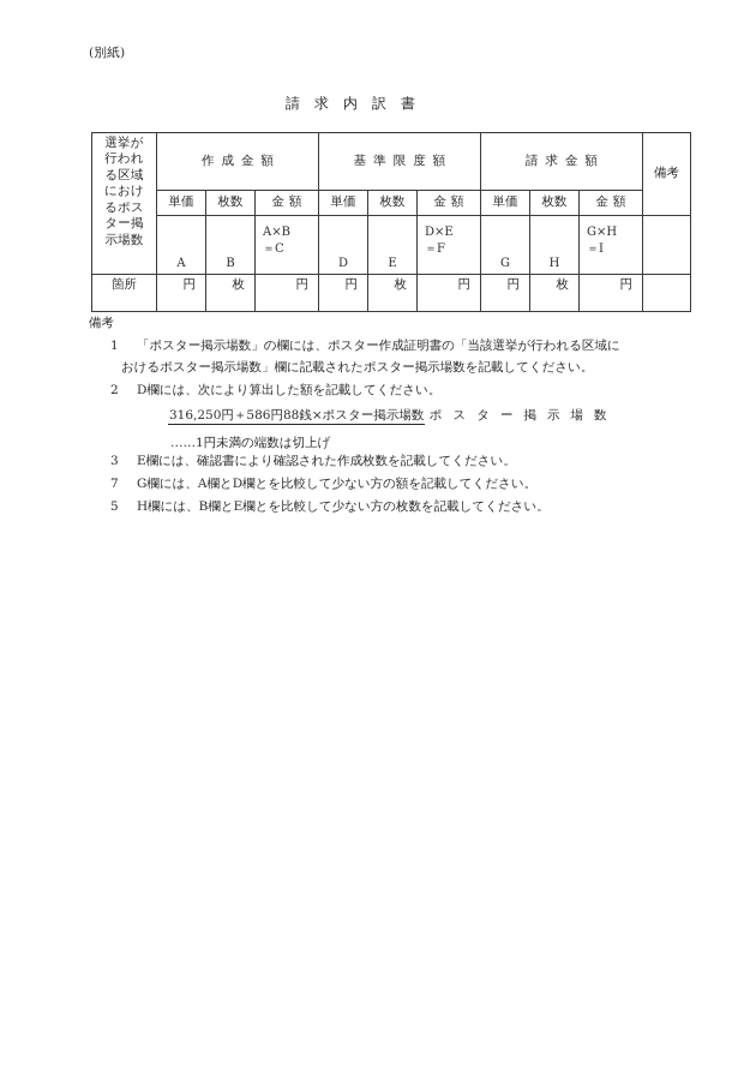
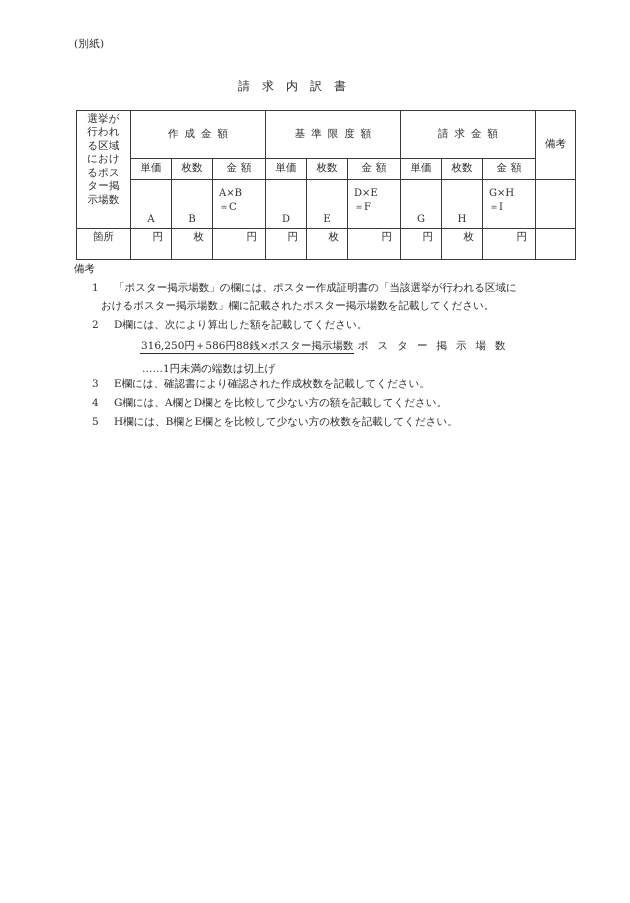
  (別紙)
  請求内訳書
  選挙が 行われ る区域 におけ るポス ター掲 示場数	作成金額	基準限度額	請求金額	備考
  単価	枚数	金額	単価	枚数	金額	単価	枚数	金額
  A	B	A×B＝C	D	E	D×E＝F	G	H	G×H＝I
  箇所	円	枚	円	円	枚	円	円	枚	円
  備考
  1
  「ポスター掲示場数」の欄には、ポスター作成証明書の「当該選挙が行われる区域に
  おけるポスター掲示場数」欄に記載されたポスター掲示場数を記載してください。
  2
  D欄には、次により算出した額を記載してください。
  316,250円＋586円88銭×ポスター掲示場数 ポスター掲示場数 ……1円未満の端数は切上げ
  3
  E欄には、確認書により確認された作成枚数を記載してください。
- 7
+ 4
  G欄には、A欄とD欄とを比較して少ない方の額を記載してください。
  5
  H欄には、B欄とE欄とを比較して少ない方の枚数を記載してください。
